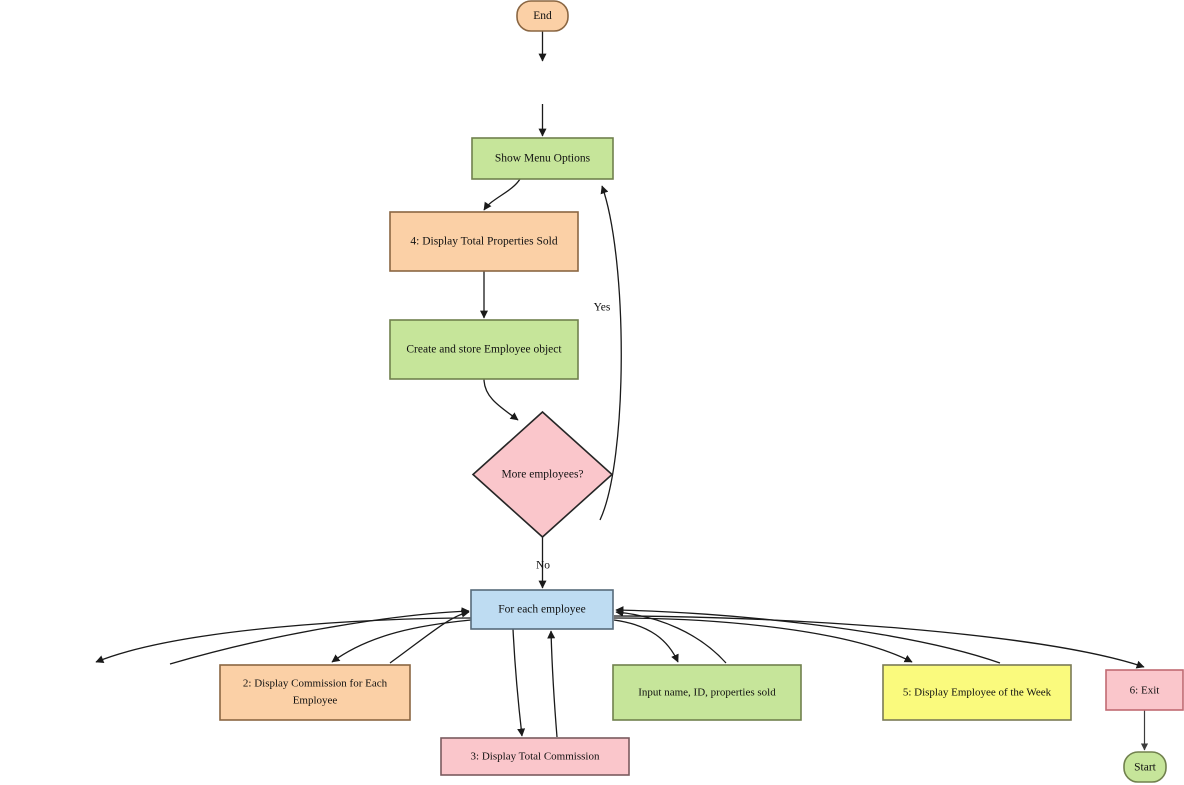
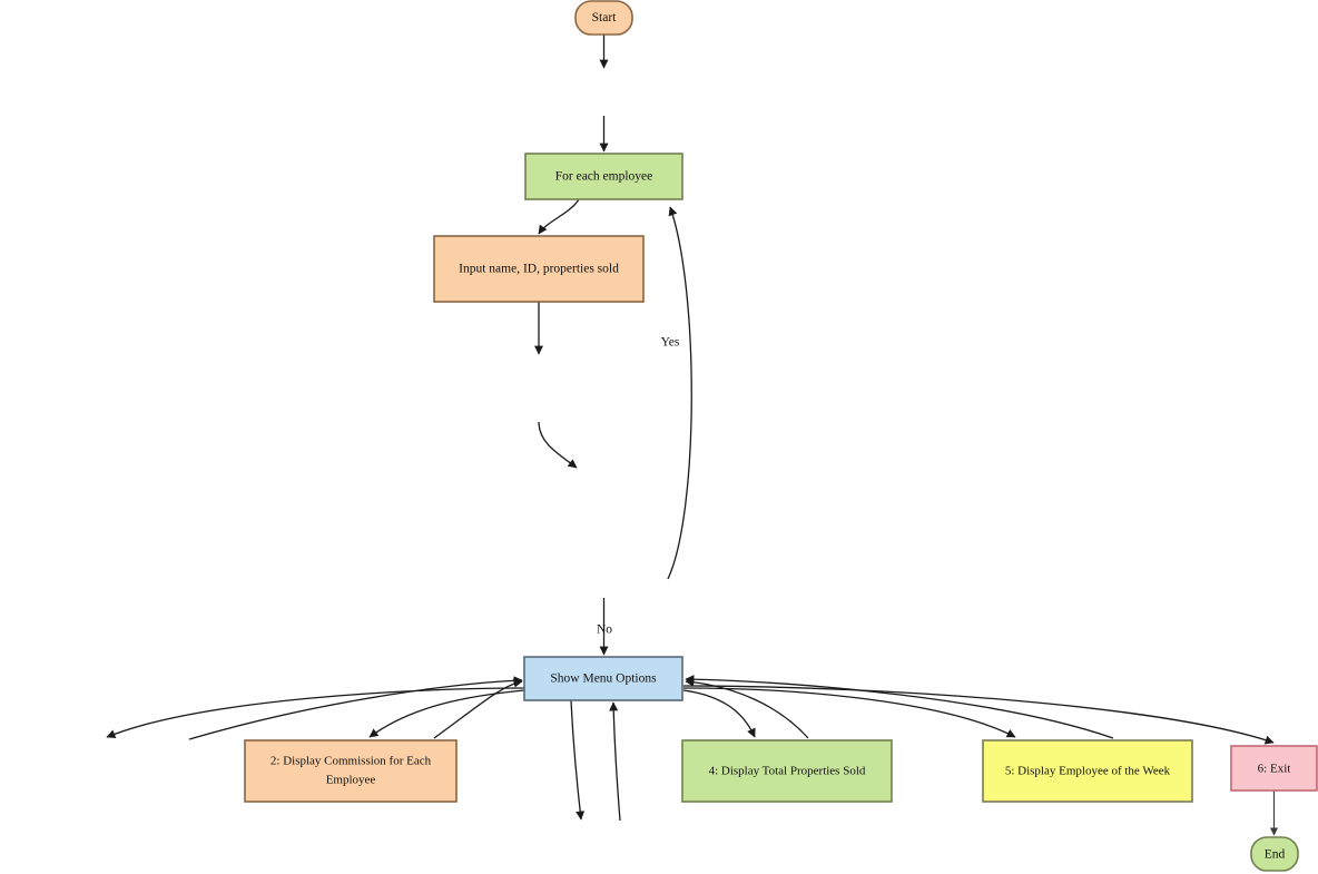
- End
+ Start
- Show Menu Options
+ For each employee
- 4: Display Total Properties Sold
+ Input name, ID, properties sold
- Create and store Employee object
- More employees?
- For each employee
+ Show Menu Options
  2: Display Commission for Each
  Employee
- 3: Display Total Commission
- Input name, ID, properties sold
+ 4: Display Total Properties Sold
  5: Display Employee of the Week
  6: Exit
- Start
+ End
  Yes
  No
